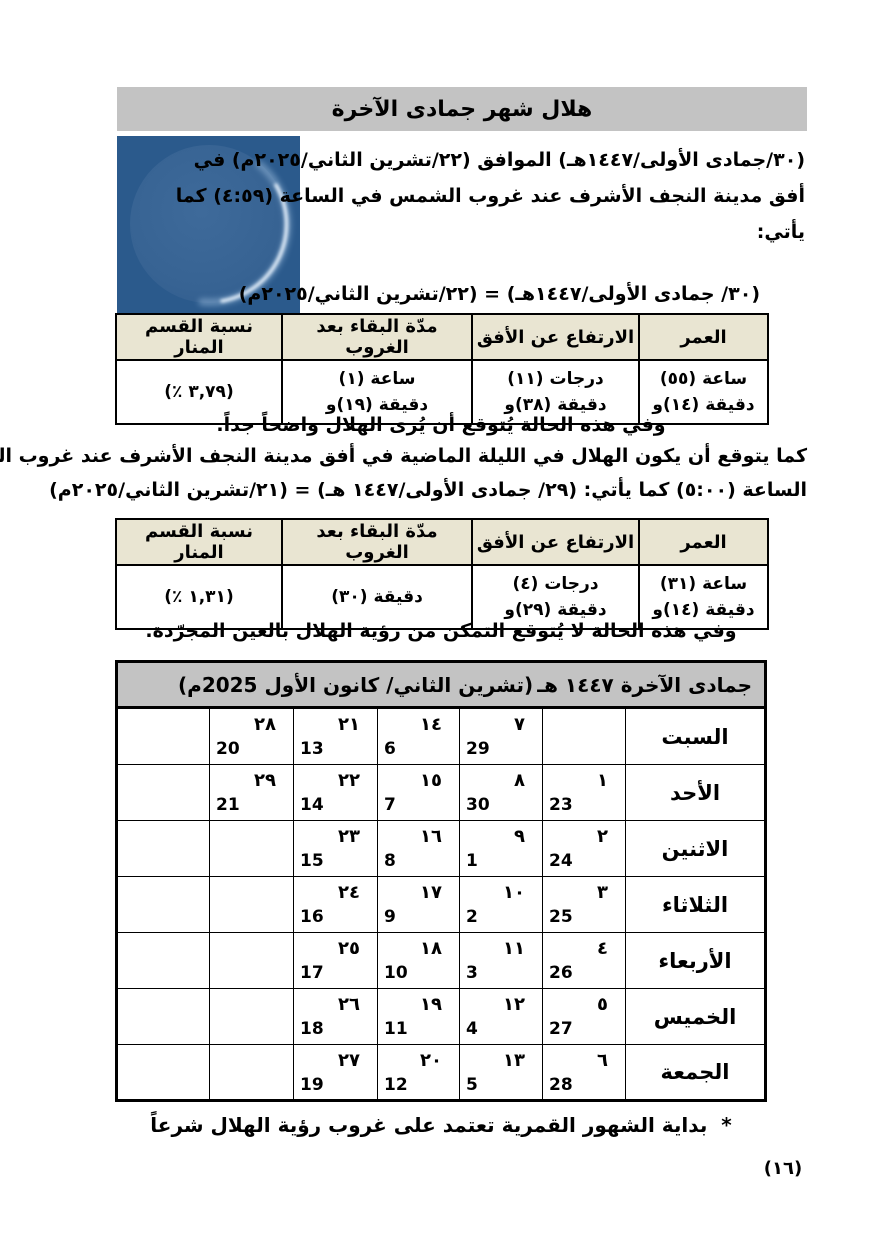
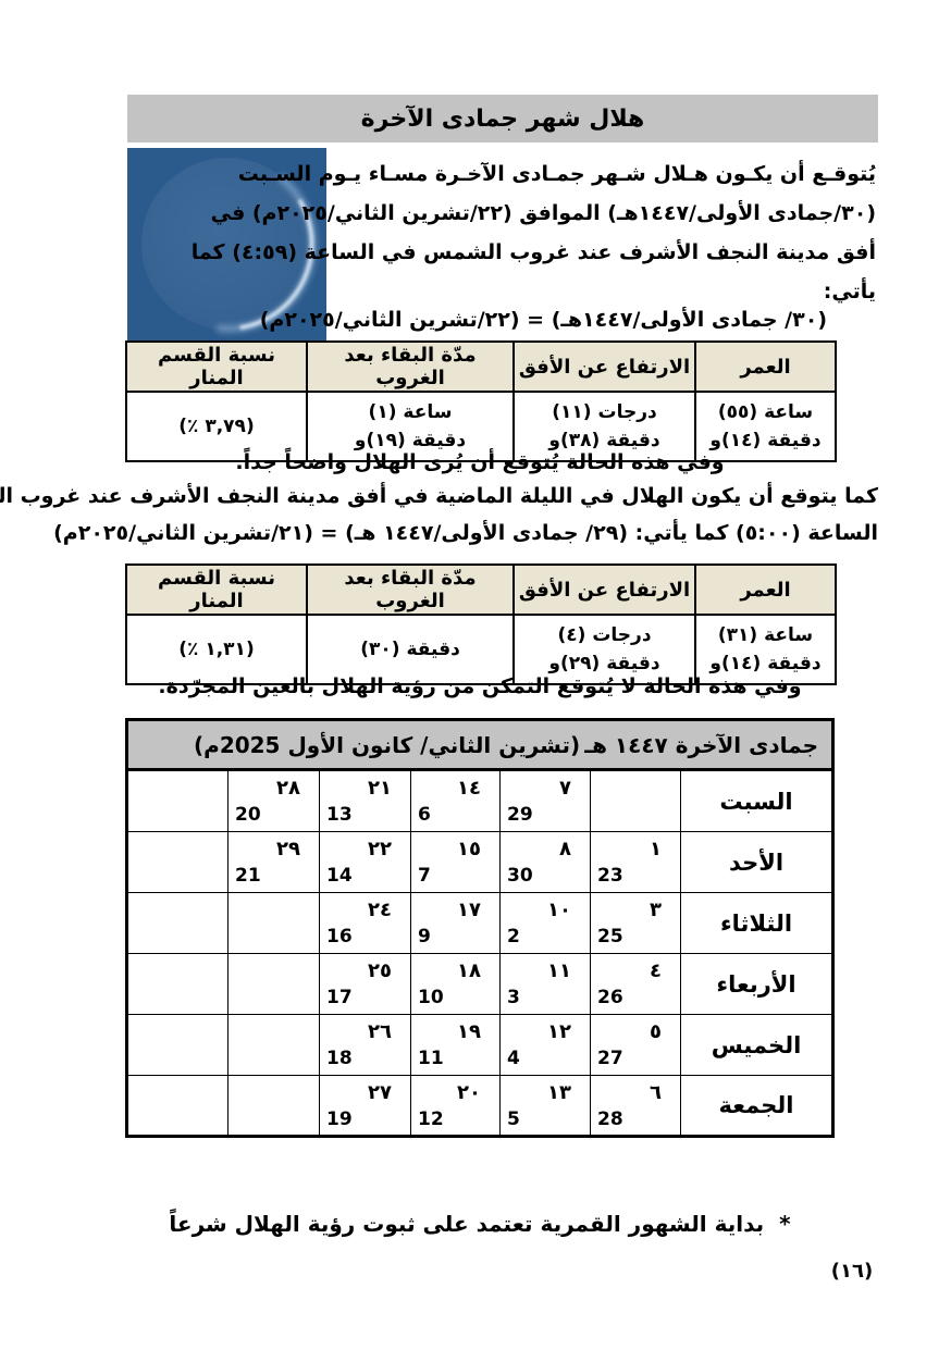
  هلال شهر جمادى الآخرة
+ يُتوقـع أن يكـون هـلال شـهر جمـادى الآخـرة مسـاء يـوم السـبت
  (٣٠/جمادى الأولى/١٤٤٧هـ) الموافق (٢٢/تشرين الثاني/٢٠٢٥م) في
  أفق مدينة النجف الأشرف عند غروب الشمس في الساعة (٤:٥٩) كما
  يأتي:
  (٣٠/ جمادى الأولى/١٤٤٧هـ) = (٢٢/تشرين الثاني/٢٠٢٥م)
  العمر	الارتفاع عن الأفق	مدّة البقاء بعد الغروب	نسبة القسم المنار
  (٥٥) ساعة و(١٤) دقيقة	(١١) درجات و(٣٨) دقيقة	(١) ساعة و(١٩) دقيقة	(٣,٧٩ ٪)
  وفي هذه الحالة يُتوقع أن يُرى الهلال واضحاً جداً.
  كما يتوقع أن يكون الهلال في الليلة الماضية في أفق مدينة النجف الأشرف عند غروب ال
  الساعة (٥:٠٠) كما يأتي: (٢٩/ جمادى الأولى/١٤٤٧ هـ) = (٢١/تشرين الثاني/٢٠٢٥م)
  العمر	الارتفاع عن الأفق	مدّة البقاء بعد الغروب	نسبة القسم المنار
  (٣١) ساعة و(١٤) دقيقة	(٤) درجات و(٢٩) دقيقة	(٣٠) دقيقة	(١,٣١ ٪)
  وفي هذه الحالة لا يُتوقع التمكن من رؤية الهلال بالعين المجرّدة.
  جمادى الآخرة ١٤٤٧ هـ
  (تشرين الثاني/ كانون الأول 2025م)
  السبت		٧29	١٤6	٢١13	٢٨20
  الأحد	١23	٨30	١٥7	٢٢14	٢٩21
- الاثنين	٢24	٩1	١٦8	٢٣15
  الثلاثاء	٣25	١٠2	١٧9	٢٤16
  الأربعاء	٤26	١١3	١٨10	٢٥17
  الخميس	٥27	١٢4	١٩11	٢٦18
  الجمعة	٦28	١٣5	٢٠12	٢٧19
- * بداية الشهور القمرية تعتمد على غروب رؤية الهلال شرعاً
+ * بداية الشهور القمرية تعتمد على ثبوت رؤية الهلال شرعاً
  (١٦)
